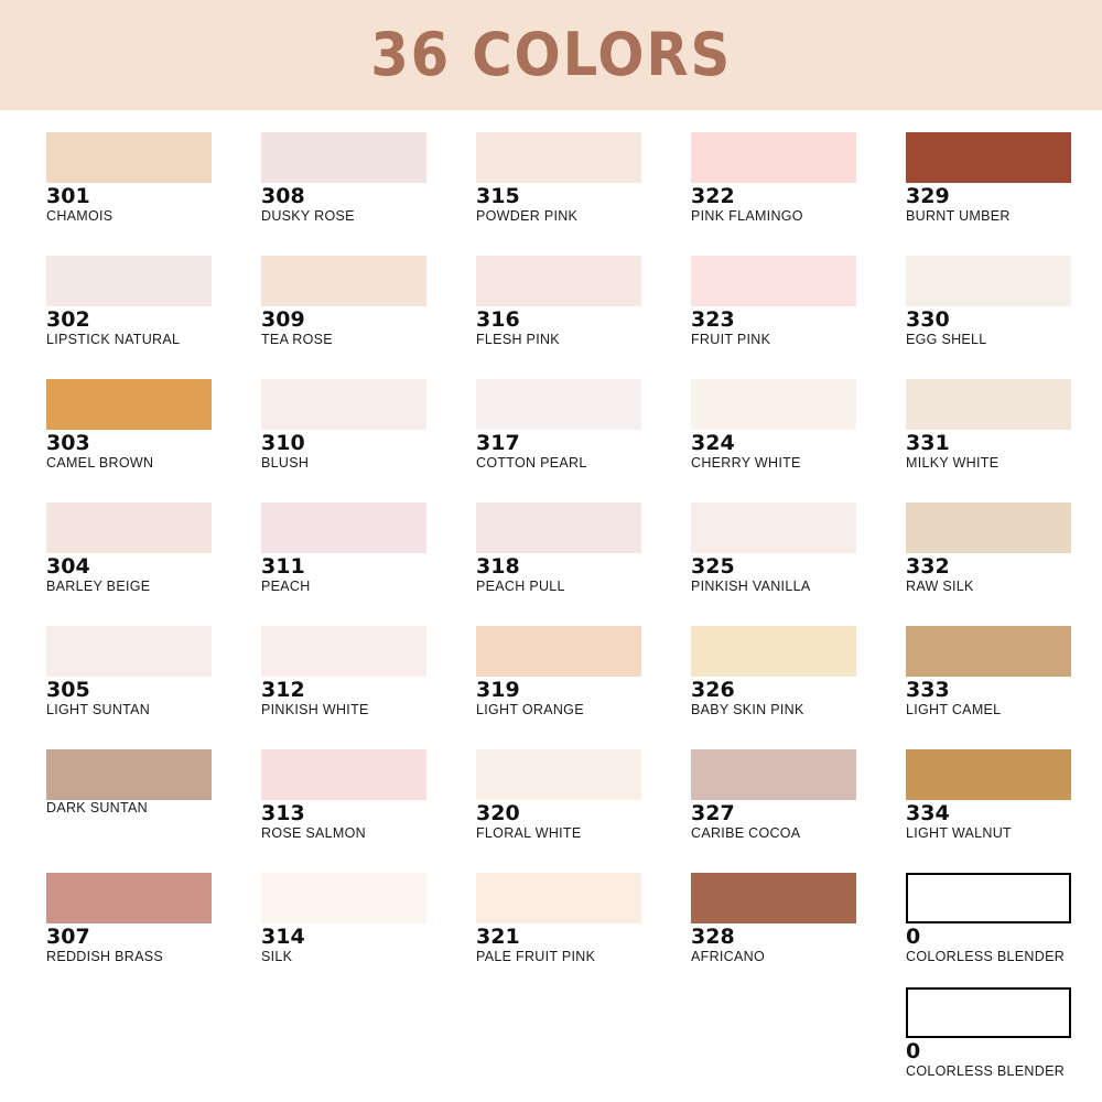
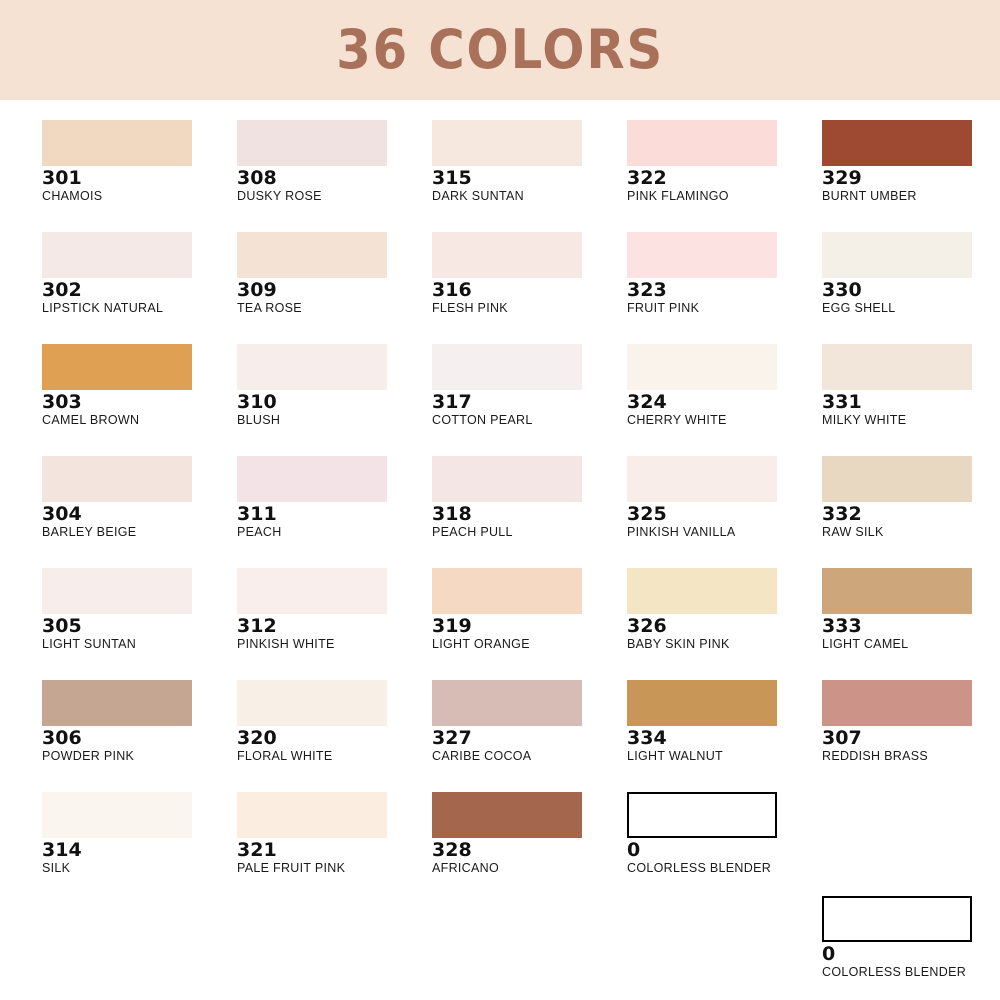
  36 COLORS
  301
  CHAMOIS
  308
  DUSKY ROSE
  315
- POWDER PINK
+ DARK SUNTAN
  322
  PINK FLAMINGO
  329
  BURNT UMBER
  302
  LIPSTICK NATURAL
  309
  TEA ROSE
  316
  FLESH PINK
  323
  FRUIT PINK
  330
  EGG SHELL
  303
  CAMEL BROWN
  310
  BLUSH
  317
  COTTON PEARL
  324
  CHERRY WHITE
  331
  MILKY WHITE
  304
  BARLEY BEIGE
  311
  PEACH
  318
  PEACH PULL
  325
  PINKISH VANILLA
  332
  RAW SILK
  305
  LIGHT SUNTAN
  312
  PINKISH WHITE
  319
  LIGHT ORANGE
  326
  BABY SKIN PINK
  333
  LIGHT CAMEL
+ 306
- DARK SUNTAN
+ POWDER PINK
- 313
- ROSE SALMON
  320
  FLORAL WHITE
  327
  CARIBE COCOA
  334
  LIGHT WALNUT
  307
  REDDISH BRASS
  314
  SILK
  321
  PALE FRUIT PINK
  328
  AFRICANO
  0
  COLORLESS BLENDER
  0
  COLORLESS BLENDER
